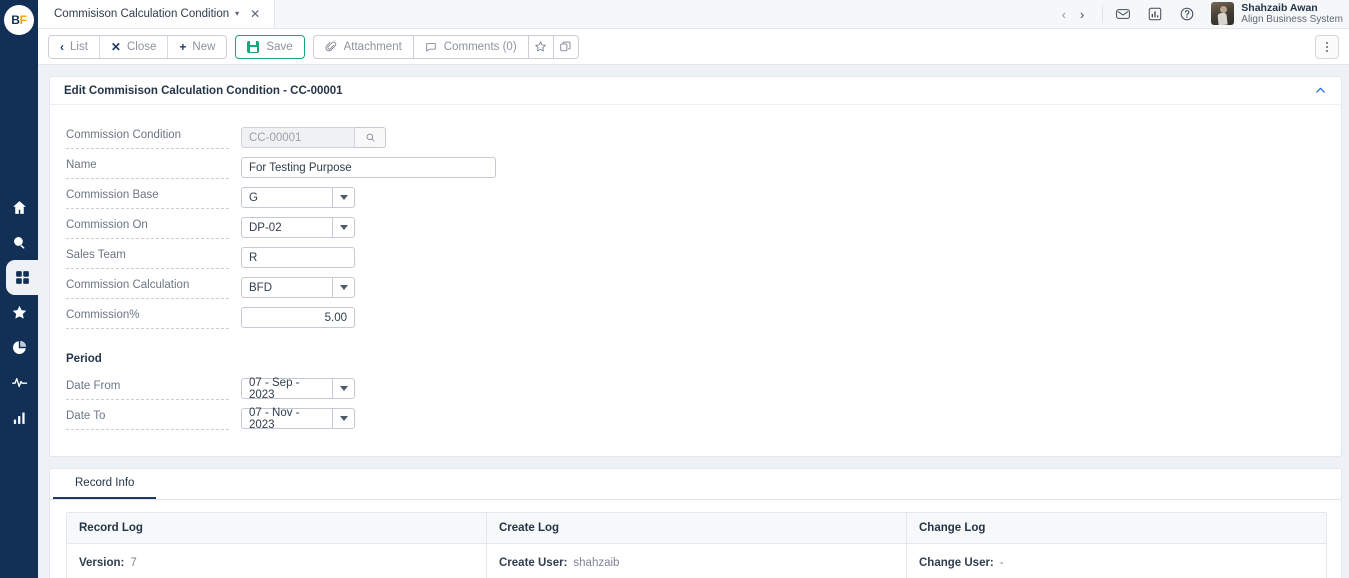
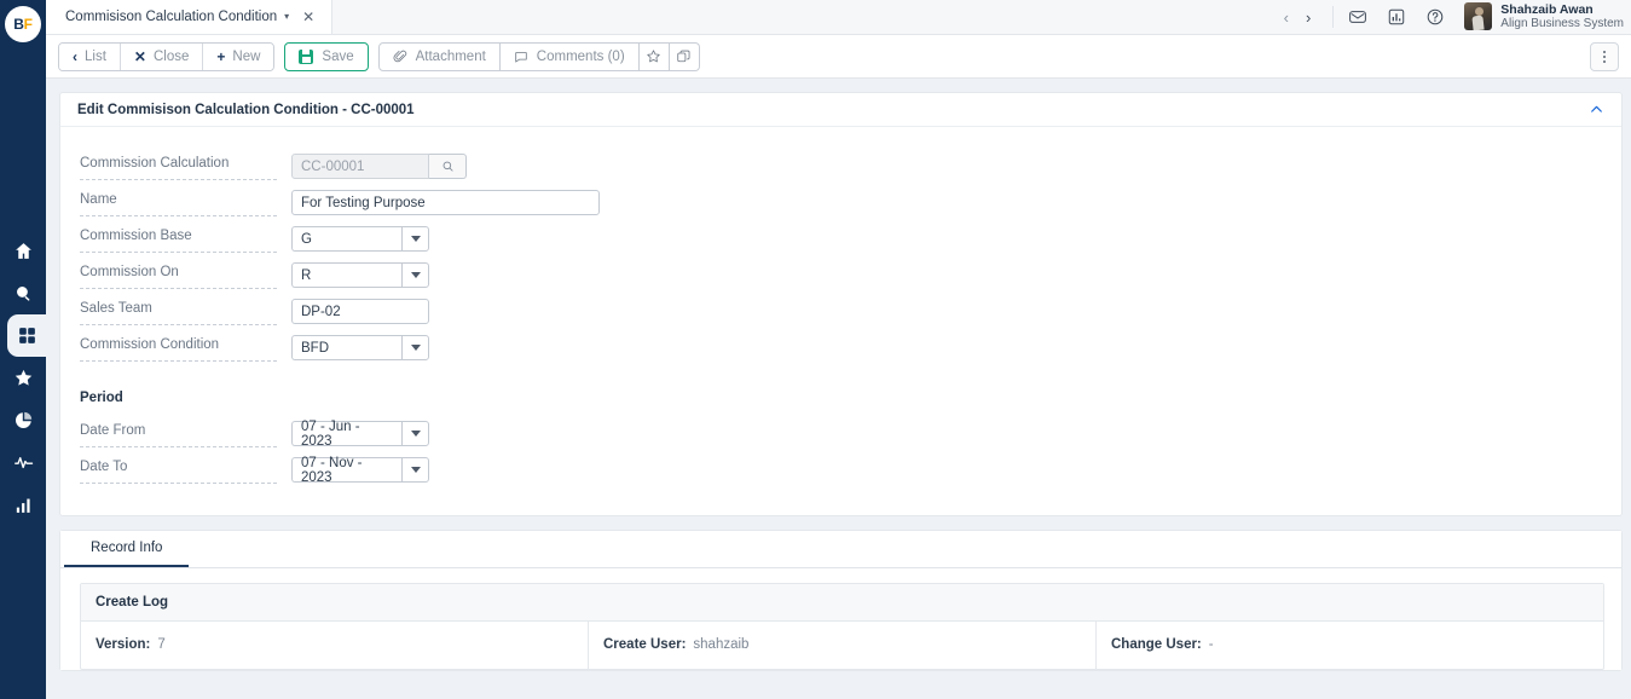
  B
  F
  Commisison Calculation Condition
  ▾
  ✕
  ‹
  ›
  Shahzaib Awan
  Align Business System
  ‹
  List
  ✕
  Close
  +
  New
  Save
  Attachment
  Comments (0)
  Edit Commisison Calculation Condition - CC-00001
- Commission Condition
+ Commission Calculation
  CC-00001
  Name
  For Testing Purpose
  Commission Base
  G
  Commission On
- DP-02
+ R
  Sales Team
- R
+ DP-02
- Commission Calculation
+ Commission Condition
  BFD
- Commission%
- 5.00
  Period
  Date From
- 07 - Sep - 2023
+ 07 - Jun - 2023
  Date To
  07 - Nov - 2023
  Record Info
- Record Log
  Create Log
- Change Log
  Version: 7
  Create User: shahzaib
  Change User: -
